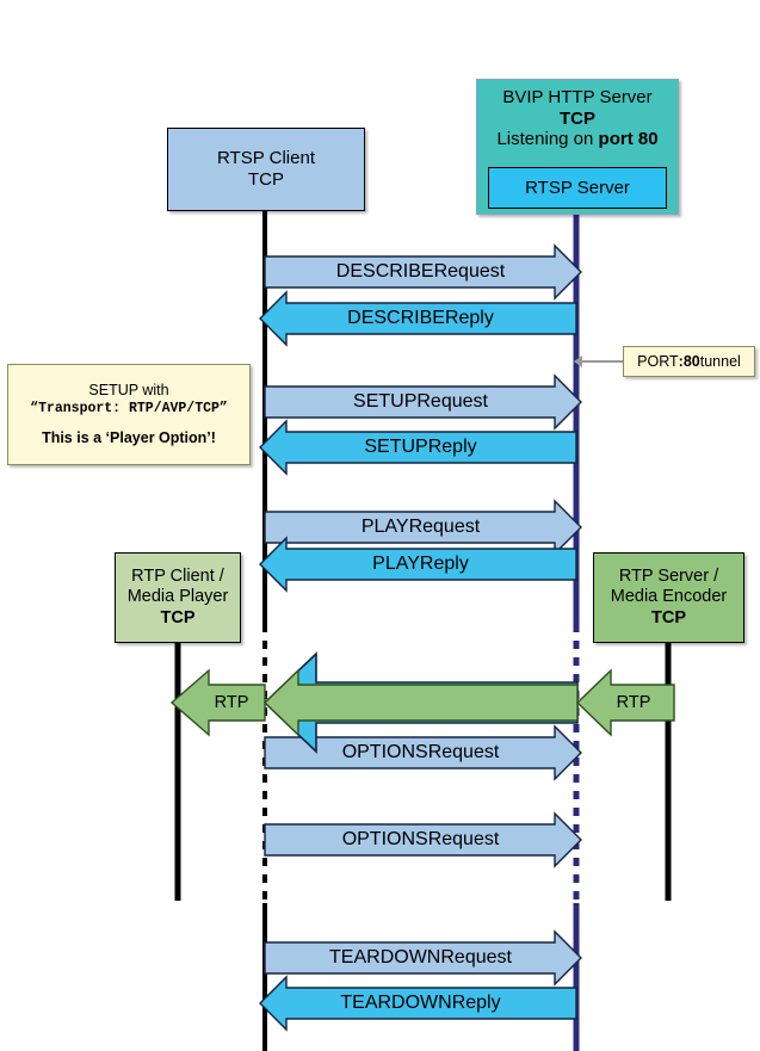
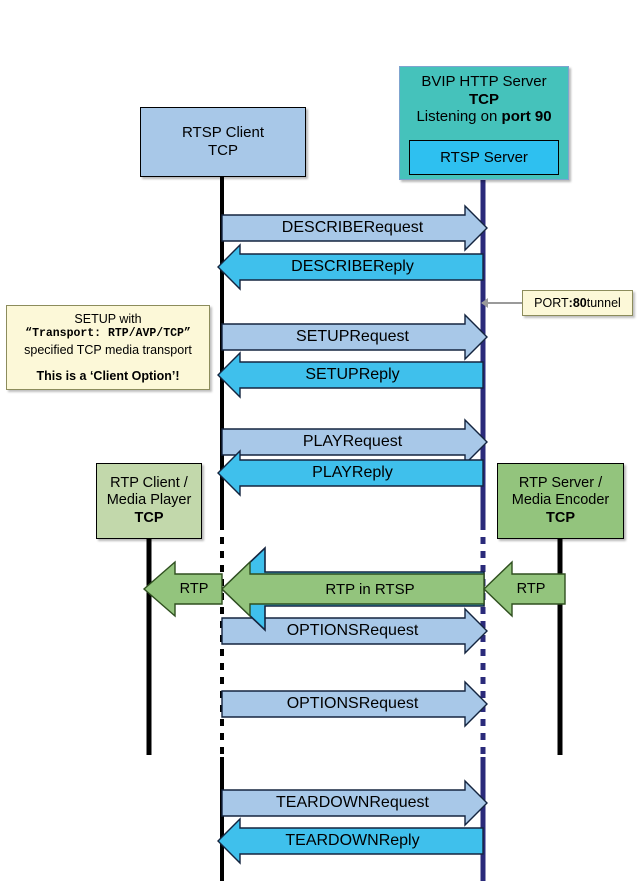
  RTSP Client
  TCP
  BVIP HTTP Server
  TCP
- Listening on port 80
+ Listening on port 90
  RTSP Server
  RTP Client /
  Media Player
  TCP
  RTP Server /
  Media Encoder
  TCP
  SETUP with
  “Transport: RTP/AVP/TCP”
+ specified TCP media transport
- This is a ‘Player Option’!
+ This is a ‘Client Option’!
  PORT
  :80
  tunnel
  DESCRIBE
  Request
  DESCRIBE
  Reply
  SETUP
  Request
  SETUP
  Reply
  PLAY
  Request
  PLAY
  Reply
  OPTIONS
  Request
  OPTIONS
  Request
  TEARDOWN
  Request
  TEARDOWN
  Reply
  RTP
+ RTP in RTSP
  RTP
